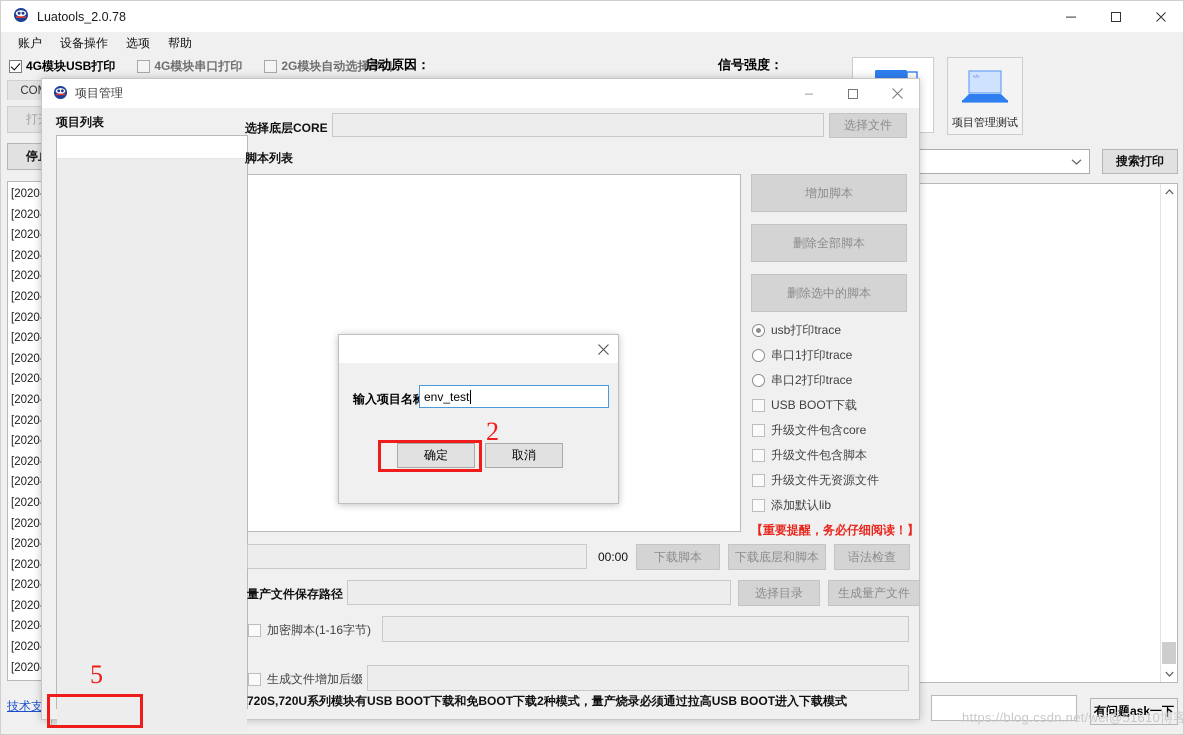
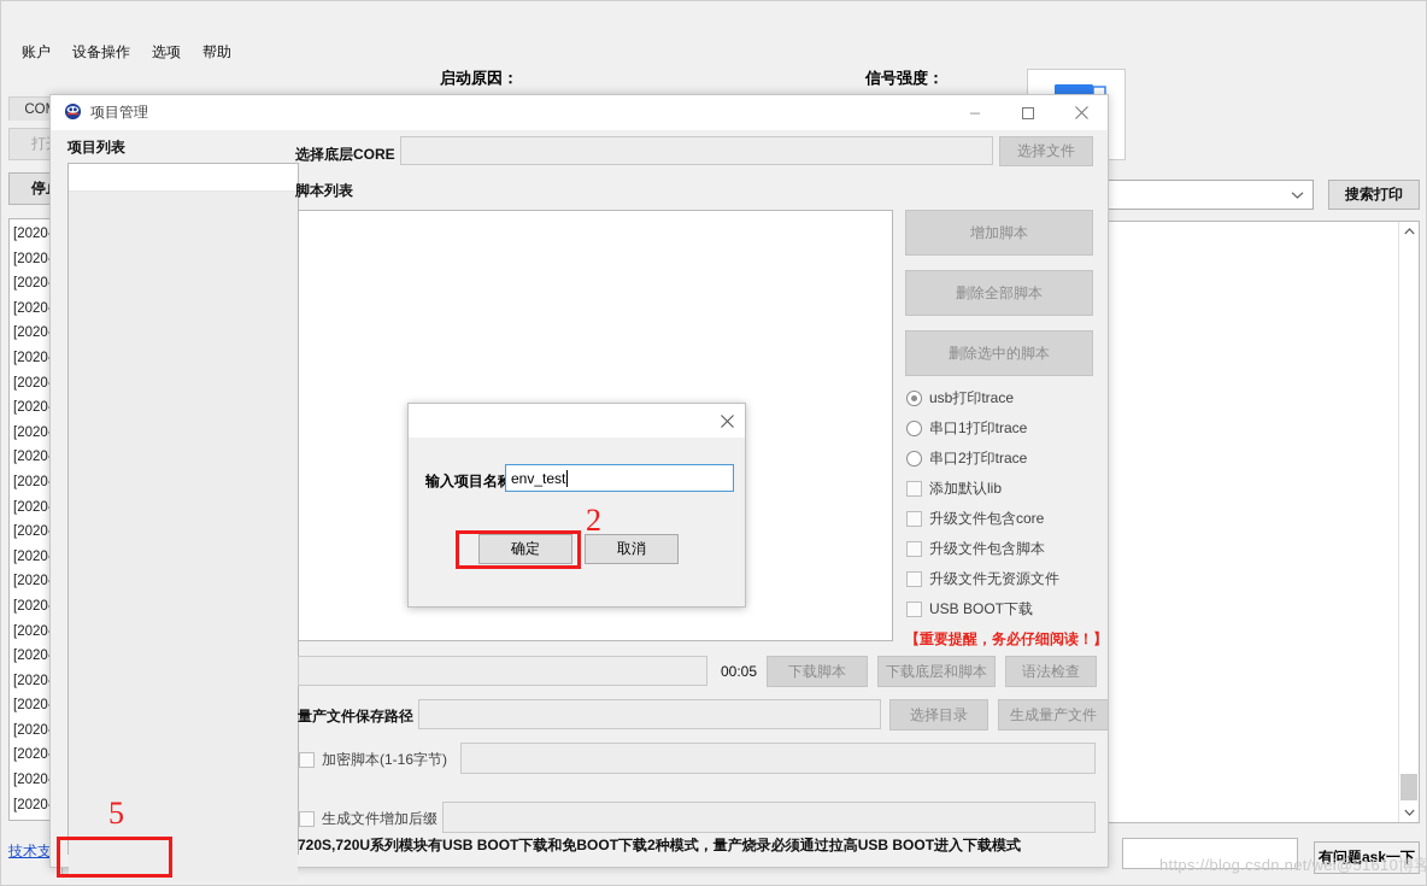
- Luatools_2.0.78
  账户
  设备操作
  选项
  帮助
- 4G模块USB打印
- 4G模块串口打印
- 2G模块自动选择串口
  启动原因：
  信号强度：
  [2020
  [2020
  [2020
  [2020
  [2020
  [2020
  [2020
  [2020
  [2020
  [2020
  [2020
  [2020
  [2020
  [2020
  [2020
  [2020
  [2020
  [2020
  [2020
  [2020
  [2020
  [2020
  [2020
  [2020
  技术支
- 项目管理测试
  搜索打印
  有问题ask一下
  项目管理
  项目列表
  选择底层CORE
  选择文件
  脚本列表
  增加脚本
  删除全部脚本
  删除选中的脚本
  usb打印trace
  串口1打印trace
  串口2打印trace
- USB BOOT下载
+ 添加默认lib
  升级文件包含core
  升级文件包含脚本
  升级文件无资源文件
- 添加默认lib
+ USB BOOT下载
  【重要提醒，务必仔细阅读！】
- 00:00
+ 00:05
  下载脚本
  下载底层和脚本
  语法检查
  量产文件保存路径
  选择目录
  生成量产文件
  加密脚本(1-16字节)
  生成文件增加后缀
  720S,720U系列模块有USB BOOT下载和免BOOT下载2种模式，量产烧录必须通过拉高USB BOOT进入下载模式
  输入项目名
  env_test
  确定
  取消
  5
  2
  https://blog.csdn.net/wei@51610博客
